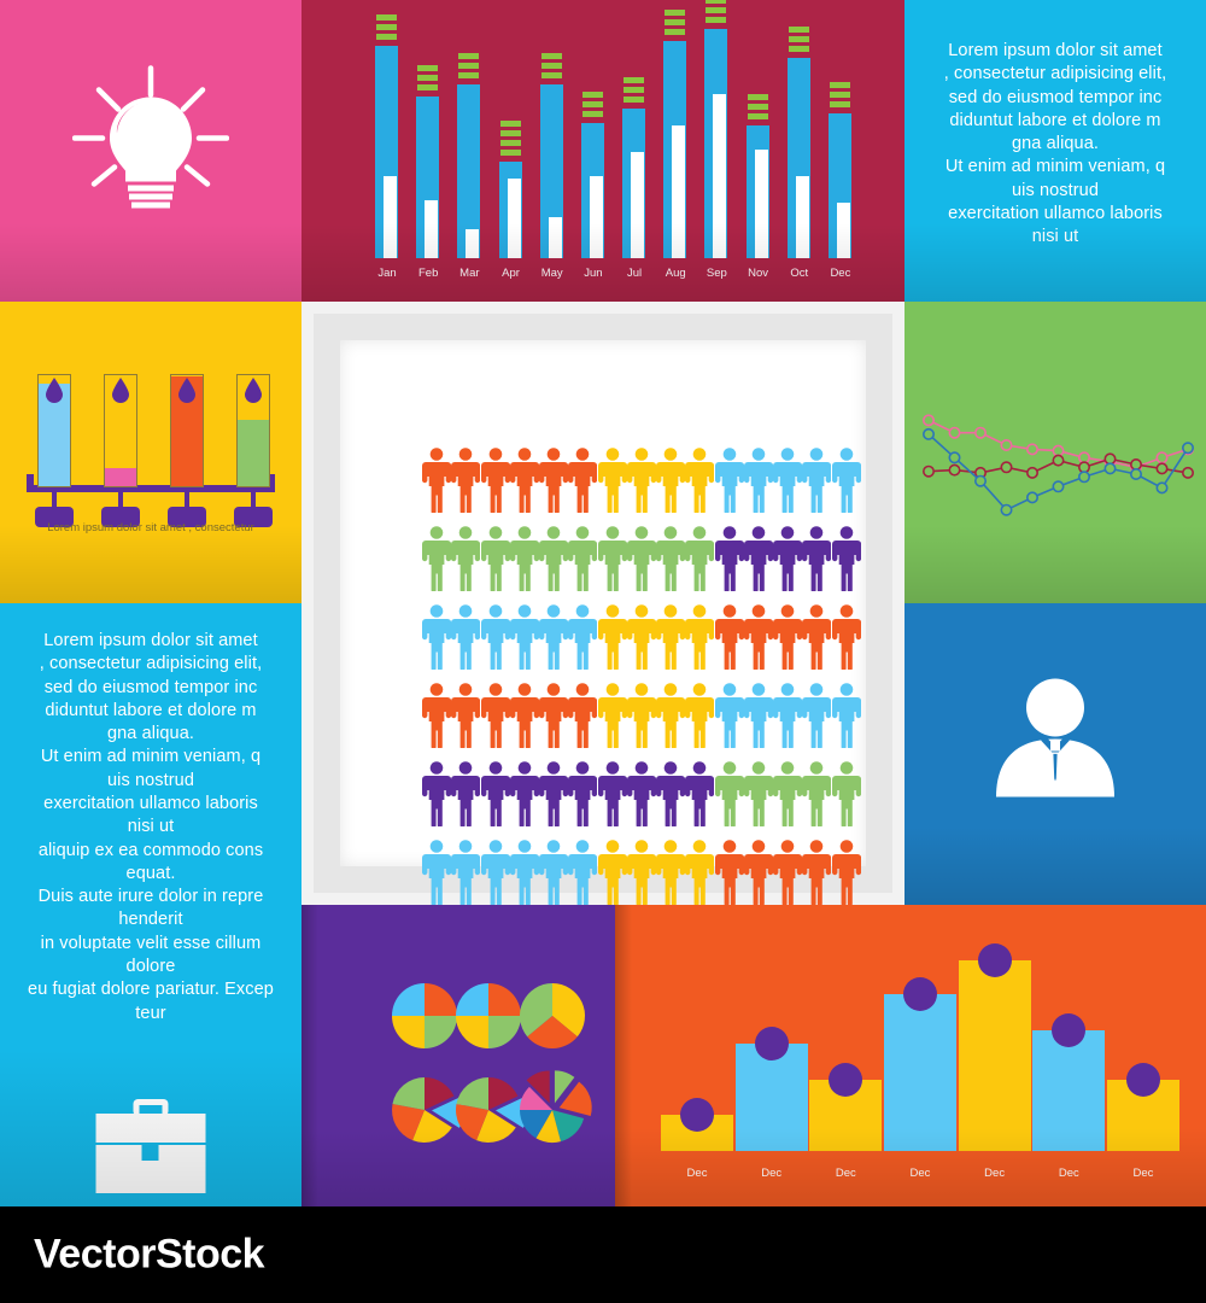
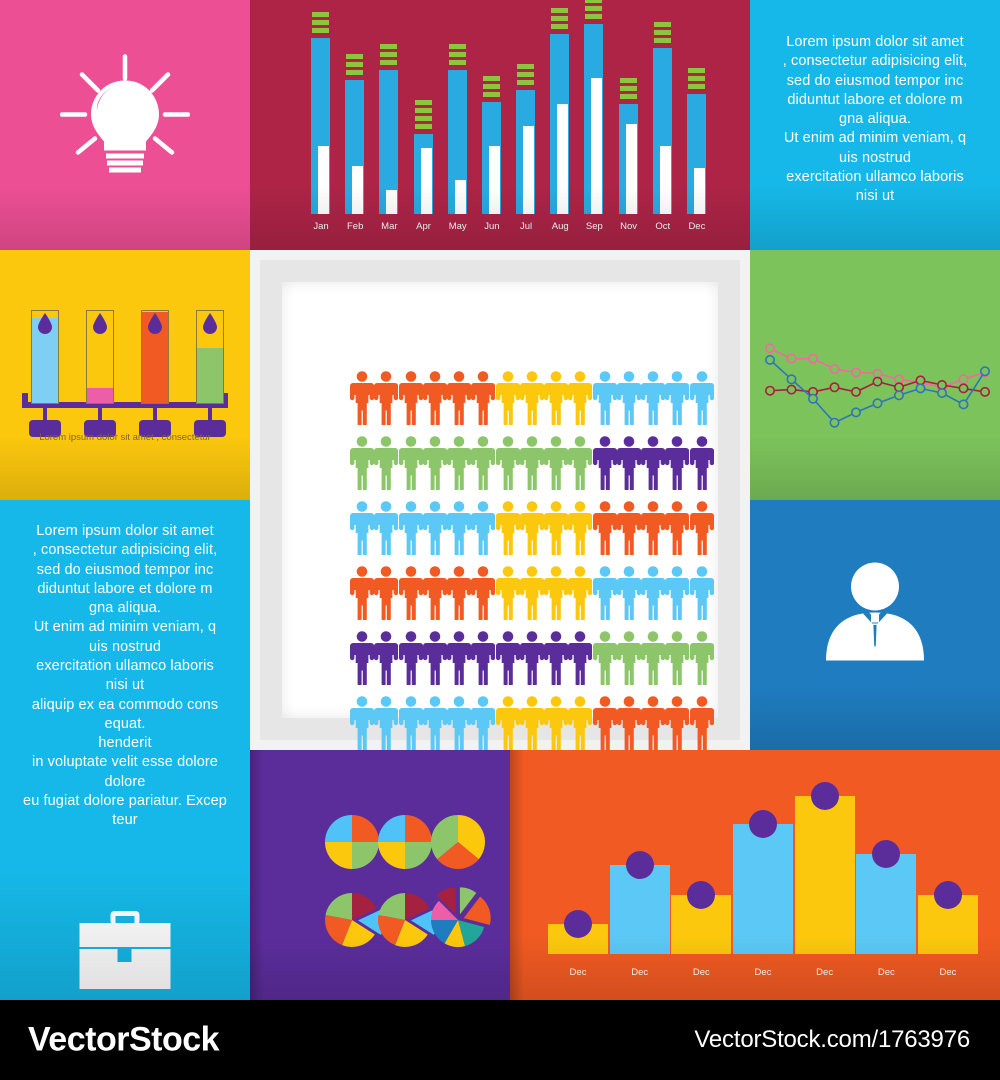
  Lorem ipsum dolor sit amet
  , consectetur adipisicing elit,
  sed do eiusmod tempor inc
  diduntut labore et dolore m
  gna aliqua.
  Ut enim ad minim veniam, q
  uis nostrud
  exercitation ullamco laboris
  Lorem ipsum dolor sit amet
  , consectetur adipisicing elit,
  sed do eiusmod tempor inc
  diduntut labore et dolore m
  gna aliqua.
  Ut enim ad minim veniam, q
  uis nostrud
  exercitation ullamco laboris
  nisi ut
  aliquip ex ea commodo cons
  equat.
- Duis aute irure dolor in repre
  henderit
- in voluptate velit esse cillum
+ in voluptate velit esse dolore
  dolore
  eu fugiat dolore pariatur. Excep
  teur
  VectorStock
+ VectorStock.com/1763976
